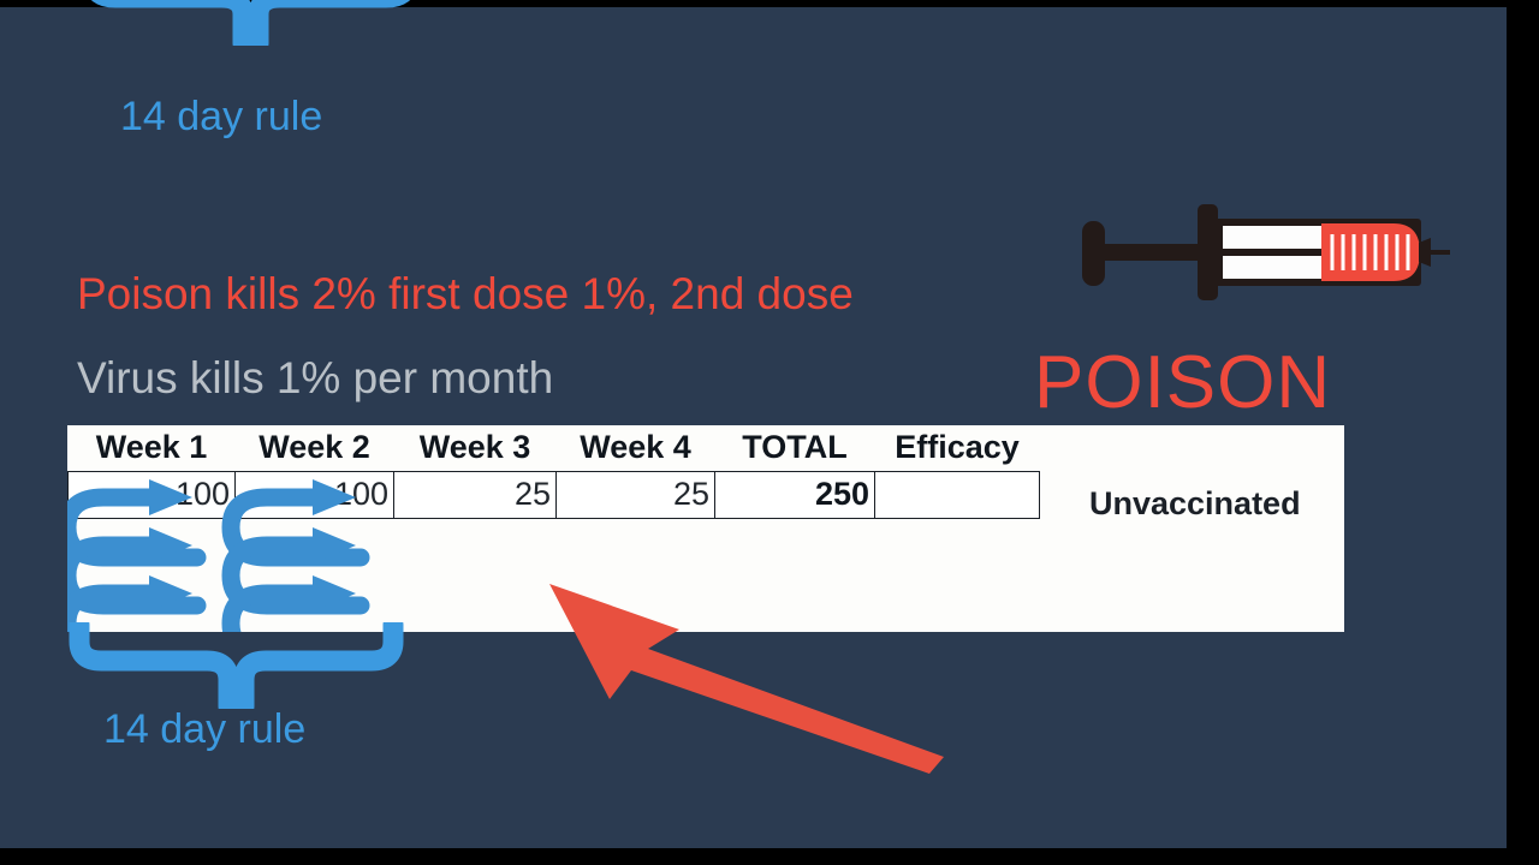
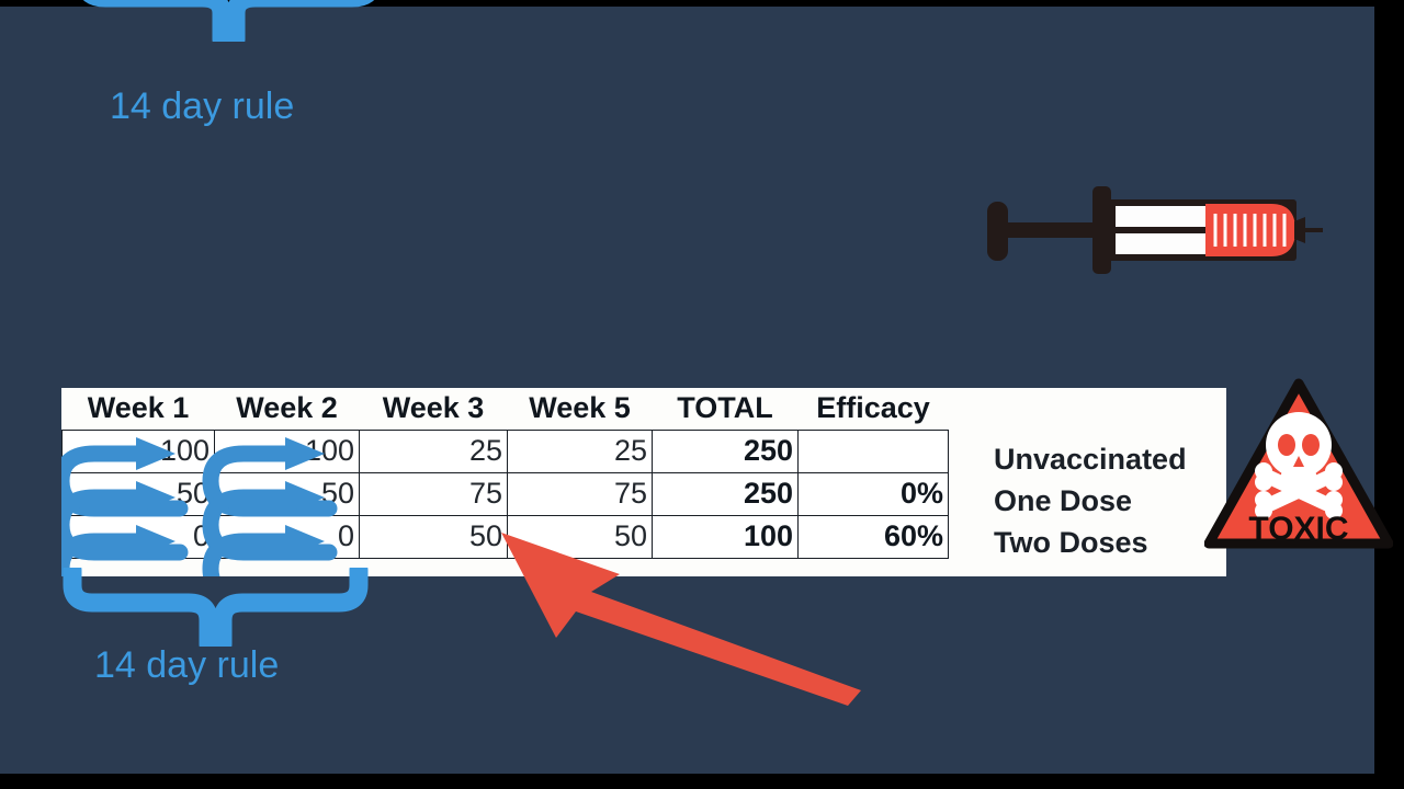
  14 day rule
- Poison kills 2% first dose 1%, 2nd dose
- Virus kills 1% per month
- POISON
- Week 1	Week 2	Week 3	Week 4	TOTAL	Efficacy
+ Week 1	Week 2	Week 3	Week 5	TOTAL	Efficacy
  100	00	25	25	250
+ 50	50	75	75	250	0%
+ 0	0	50	50	100	60%
  Unvaccinated
+ One Dose
+ Two Doses
+ TOXIC
  14 day rule
